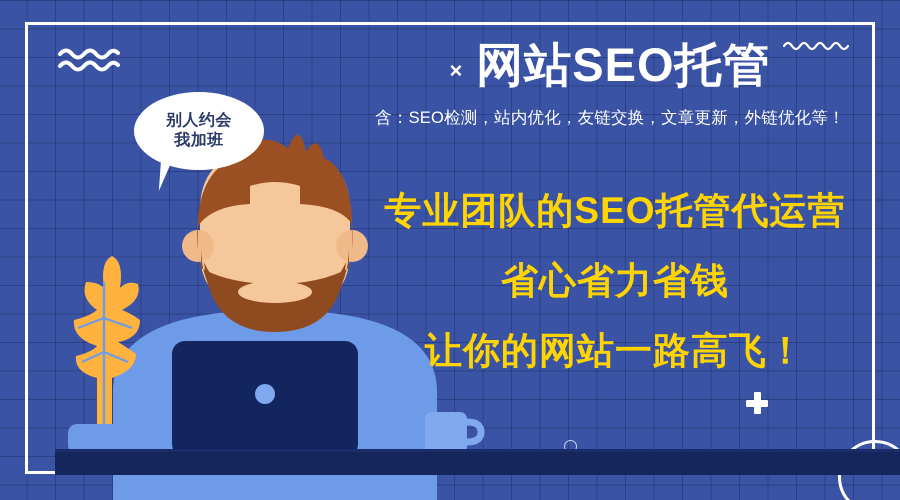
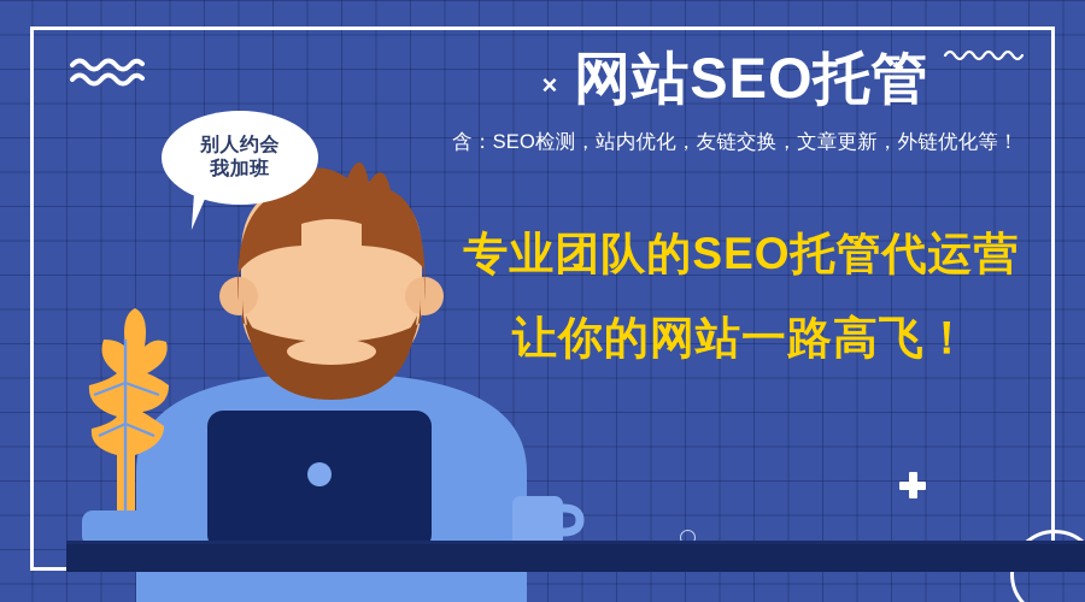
  别人约会
  我加班
  ×
  网站SEO托管
  含：SEO检测，站内优化，友链交换，文章更新，外链优化等！
  专业团队的SEO托管代运营
- 省心省力省钱
  让你的网站一路高飞！
